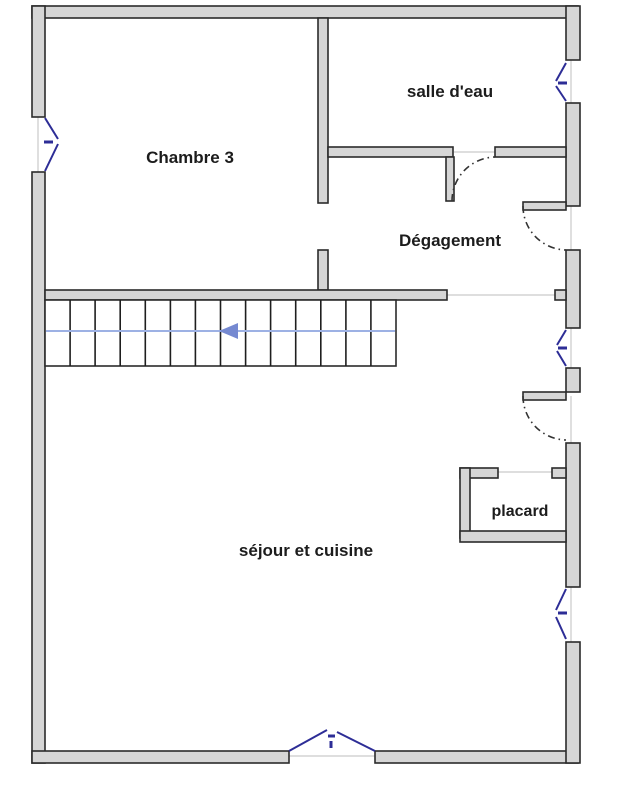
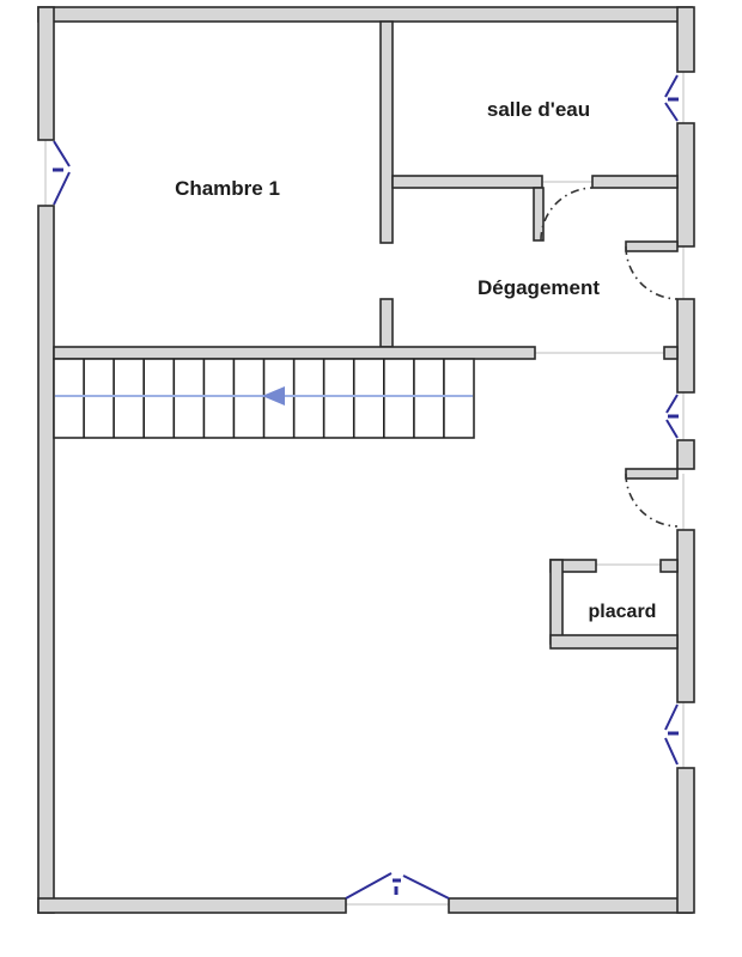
- Chambre 3
+ Chambre 1
  salle d'eau
  Dégagement
  placard
- séjour et cuisine
